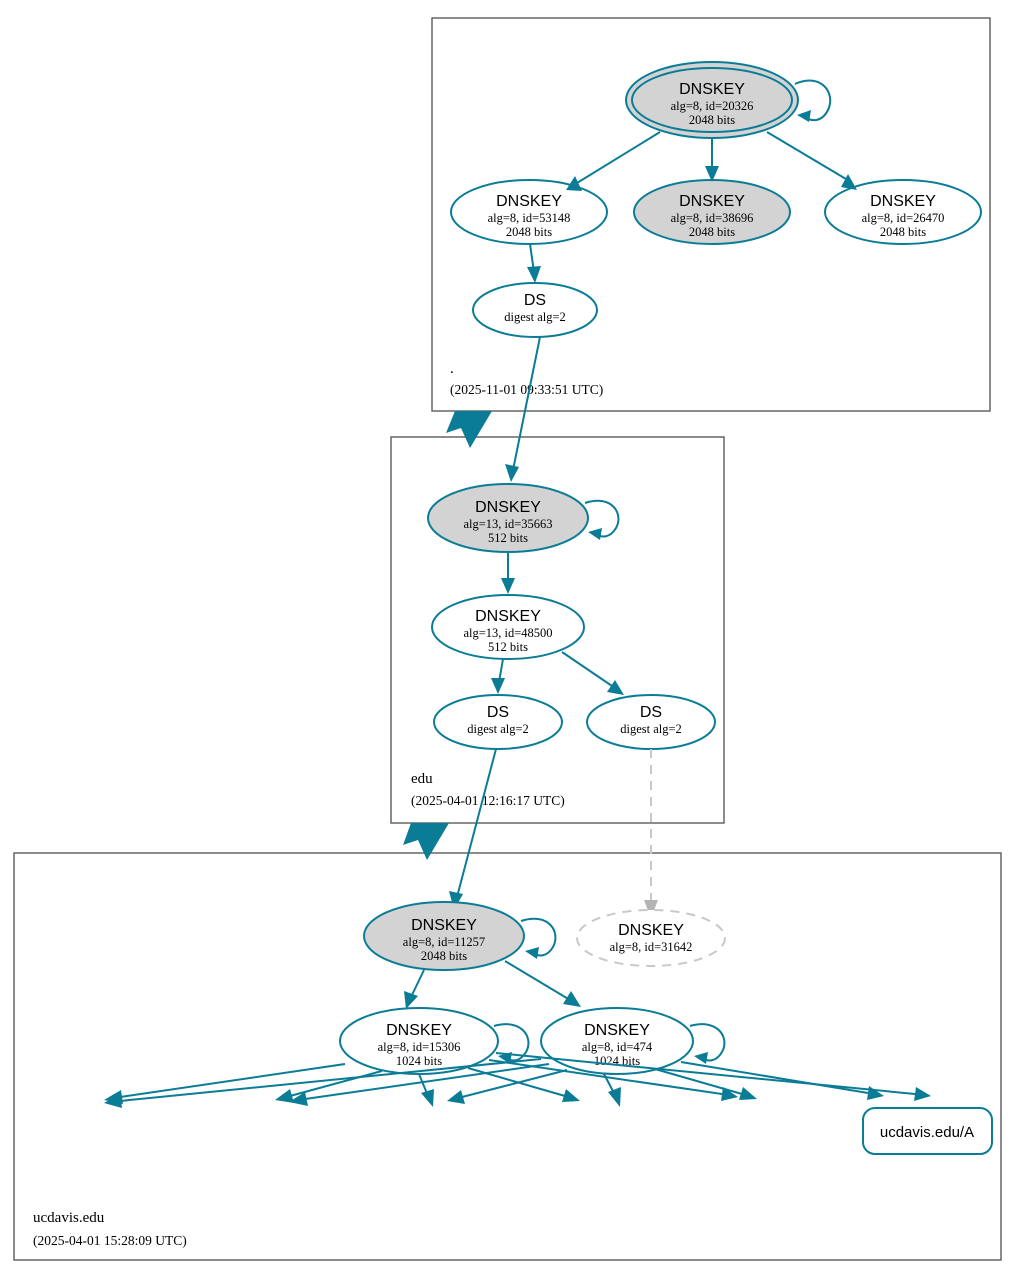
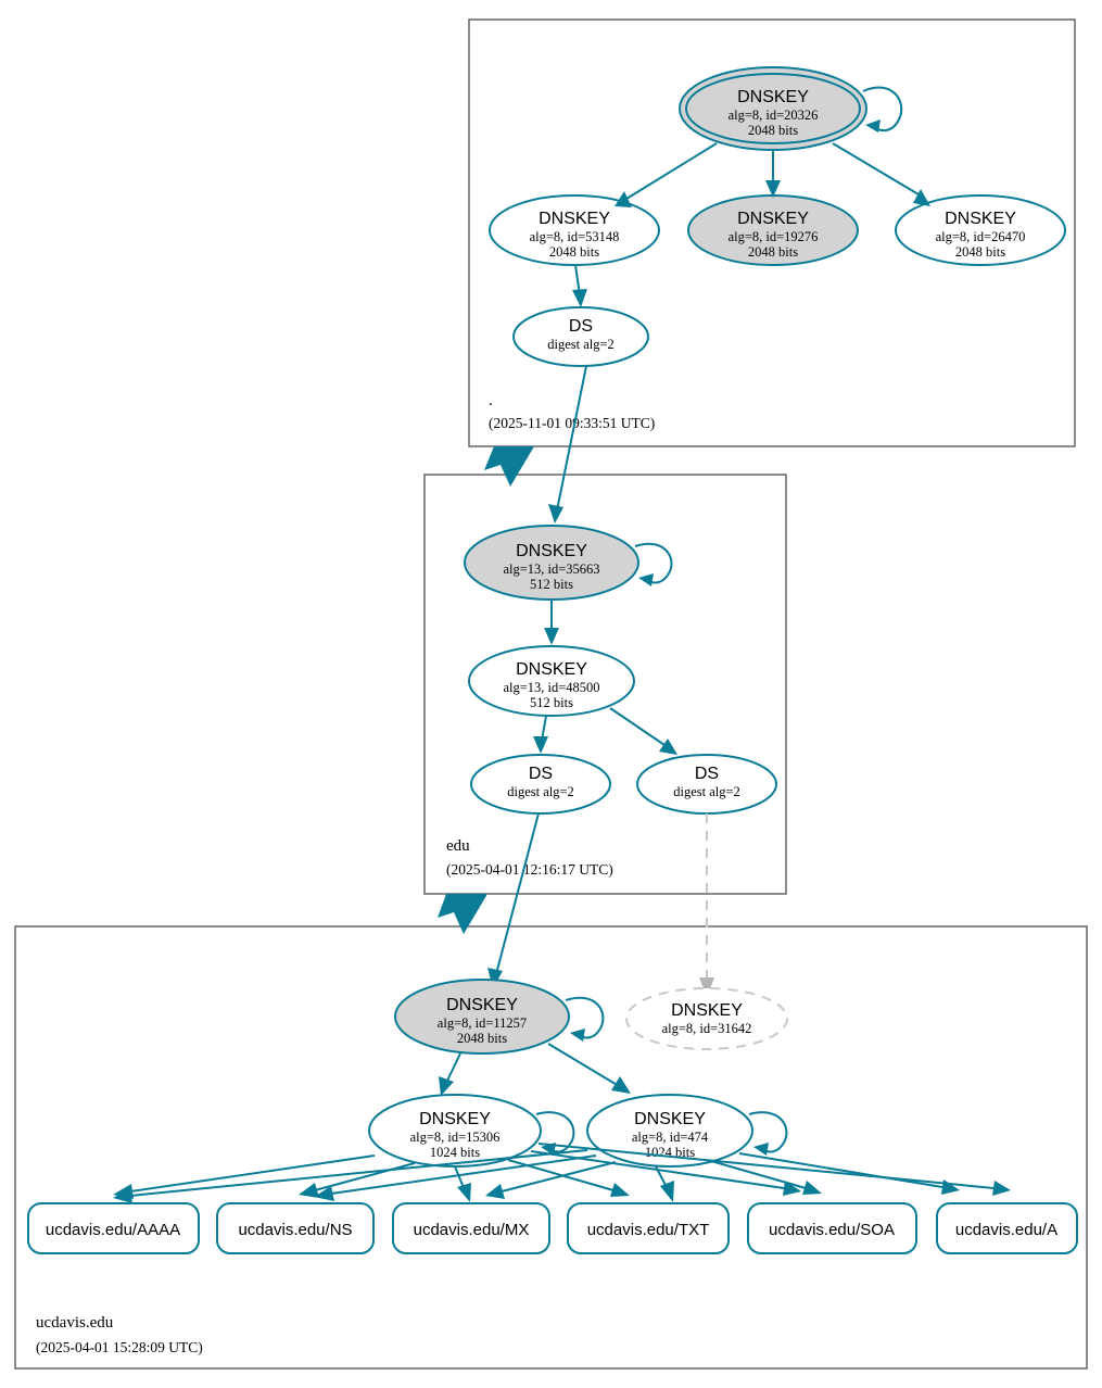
  DNSKEY
  alg=8, id=20326
  2048 bits
  DNSKEY
  alg=8, id=53148
  2048 bits
  DNSKEY
- alg=8, id=38696
+ alg=8, id=19276
  2048 bits
  DNSKEY
  alg=8, id=26470
  2048 bits
  DS
  digest alg=2
  .
  (2025-11-01 09:33:51 UTC)
  DNSKEY
  alg=13, id=35663
  512 bits
  DNSKEY
  alg=13, id=48500
  512 bits
  DS
  digest alg=2
  DS
  digest alg=2
  edu
  (2025-04-01 12:16:17 UTC)
  DNSKEY
  alg=8, id=11257
  2048 bits
  DNSKEY
  alg=8, id=31642
  DNSKEY
  alg=8, id=15306
  1024 bits
  DNSKEY
  alg=8, id=474
  1024 bits
+ ucdavis.edu/AAAA
+ ucdavis.edu/NS
+ ucdavis.edu/MX
+ ucdavis.edu/TXT
+ ucdavis.edu/SOA
  ucdavis.edu/A
  ucdavis.edu
  (2025-04-01 15:28:09 UTC)
